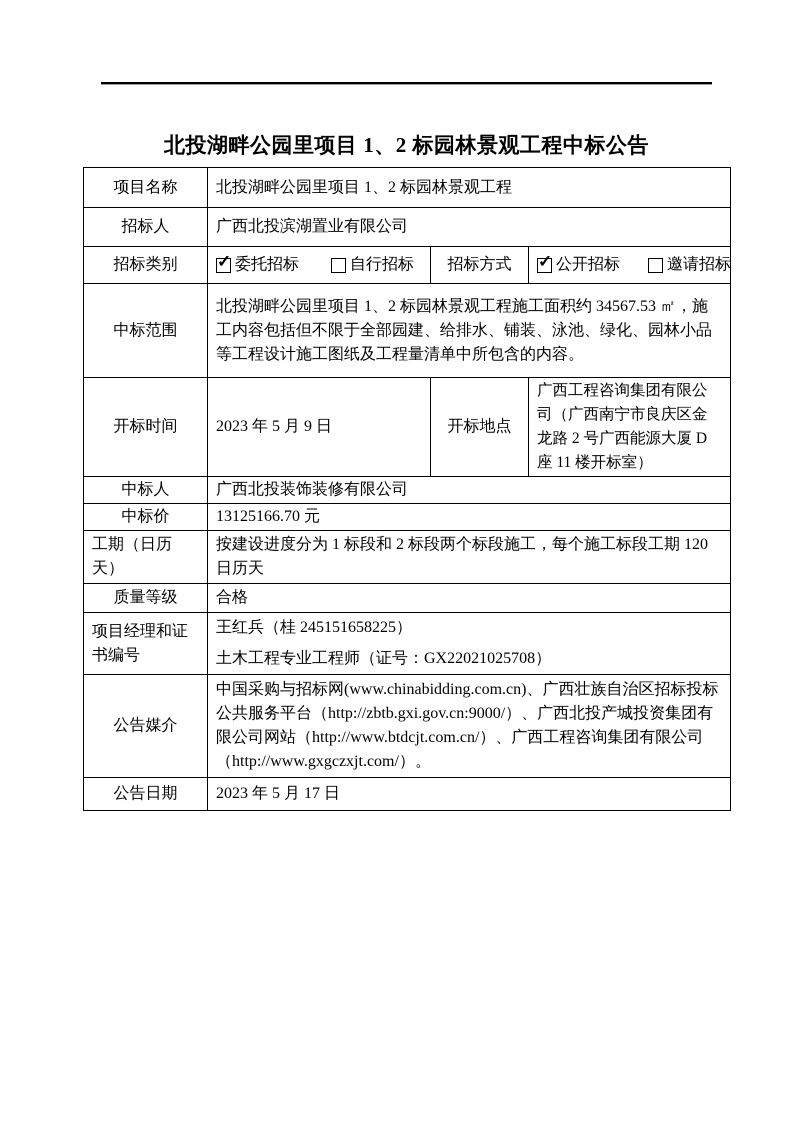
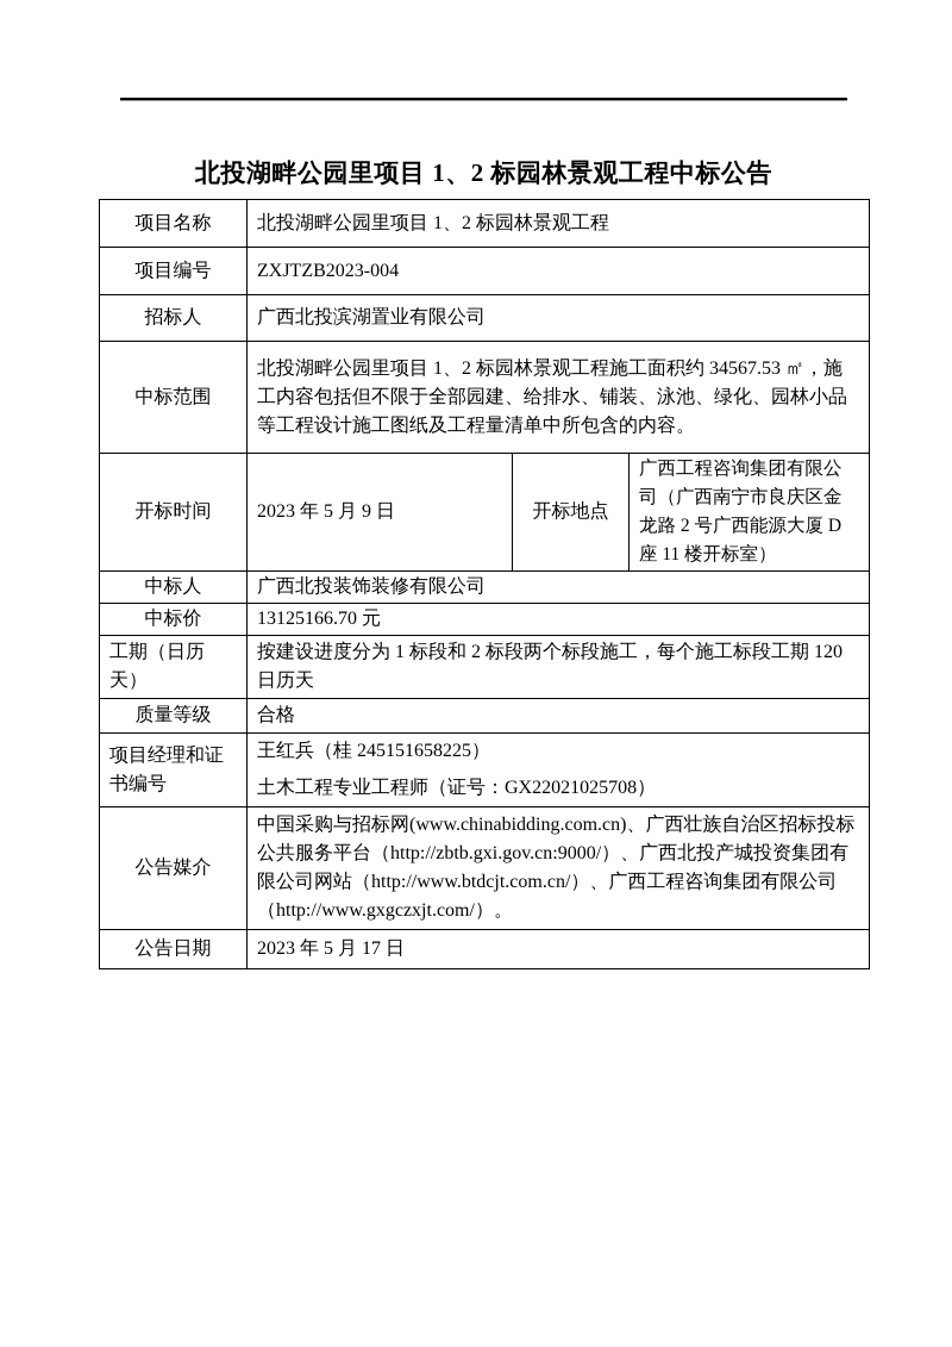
  北投湖畔公园里项目 1、2 标园林景观工程中标公告
  项目名称	北投湖畔公园里项目 1、2 标园林景观工程
+ 项目编号	ZXJTZB2023-004
  招标人	广西北投滨湖置业有限公司
- 招标类别	委托招标 自行招标	招标方式	公开招标 邀请招标
  中标范围	北投湖畔公园里项目 1、2 标园林景观工程施工面积约 34567.53 ㎡，施工内容包括但不限于全部园建、给排水、铺装、泳池、绿化、园林小品等工程设计施工图纸及工程量清单中所包含的内容。
  开标时间	2023 年 5 月 9 日	开标地点	广西工程咨询集团有限公司（广西南宁市良庆区金龙路 2 号广西能源大厦 D 座 11 楼开标室）
  中标人	广西北投装饰装修有限公司
  中标价	13125166.70 元
  工期（日历天）	按建设进度分为 1 标段和 2 标段两个标段施工，每个施工标段工期 120 日历天
  质量等级	合格
  项目经理和证书编号	王红兵（桂 245151658225） 土木工程专业工程师（证号：GX22021025708）
  公告媒介	中国采购与招标网(www.chinabidding.com.cn)、广西壮族自治区招标投标公共服务平台（http://zbtb.gxi.gov.cn:9000/）、广西北投产城投资集团有限公司网站（http://www.btdcjt.com.cn/）、广西工程咨询集团有限公司（http://www.gxgczxjt.com/）。
  公告日期	2023 年 5 月 17 日
